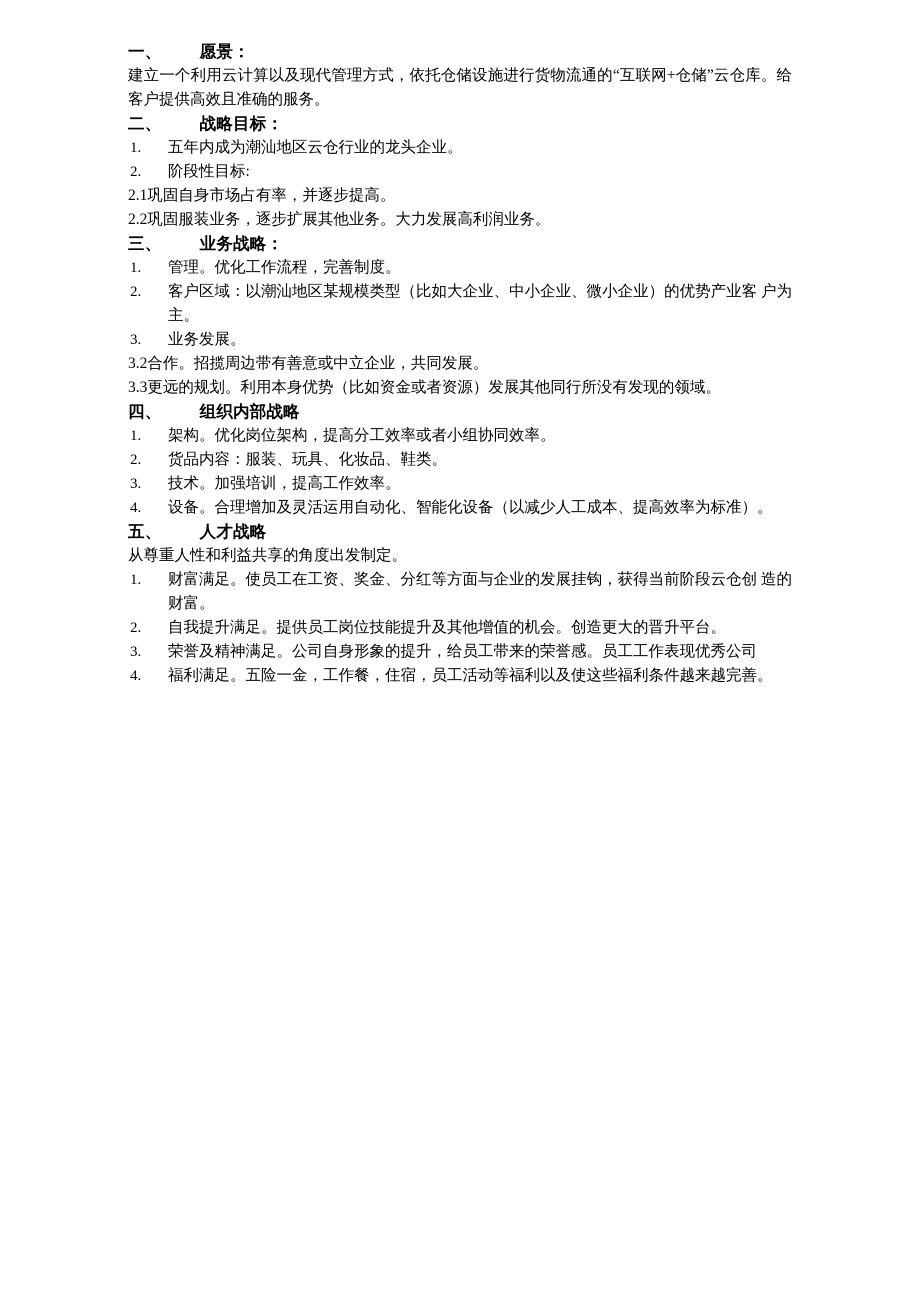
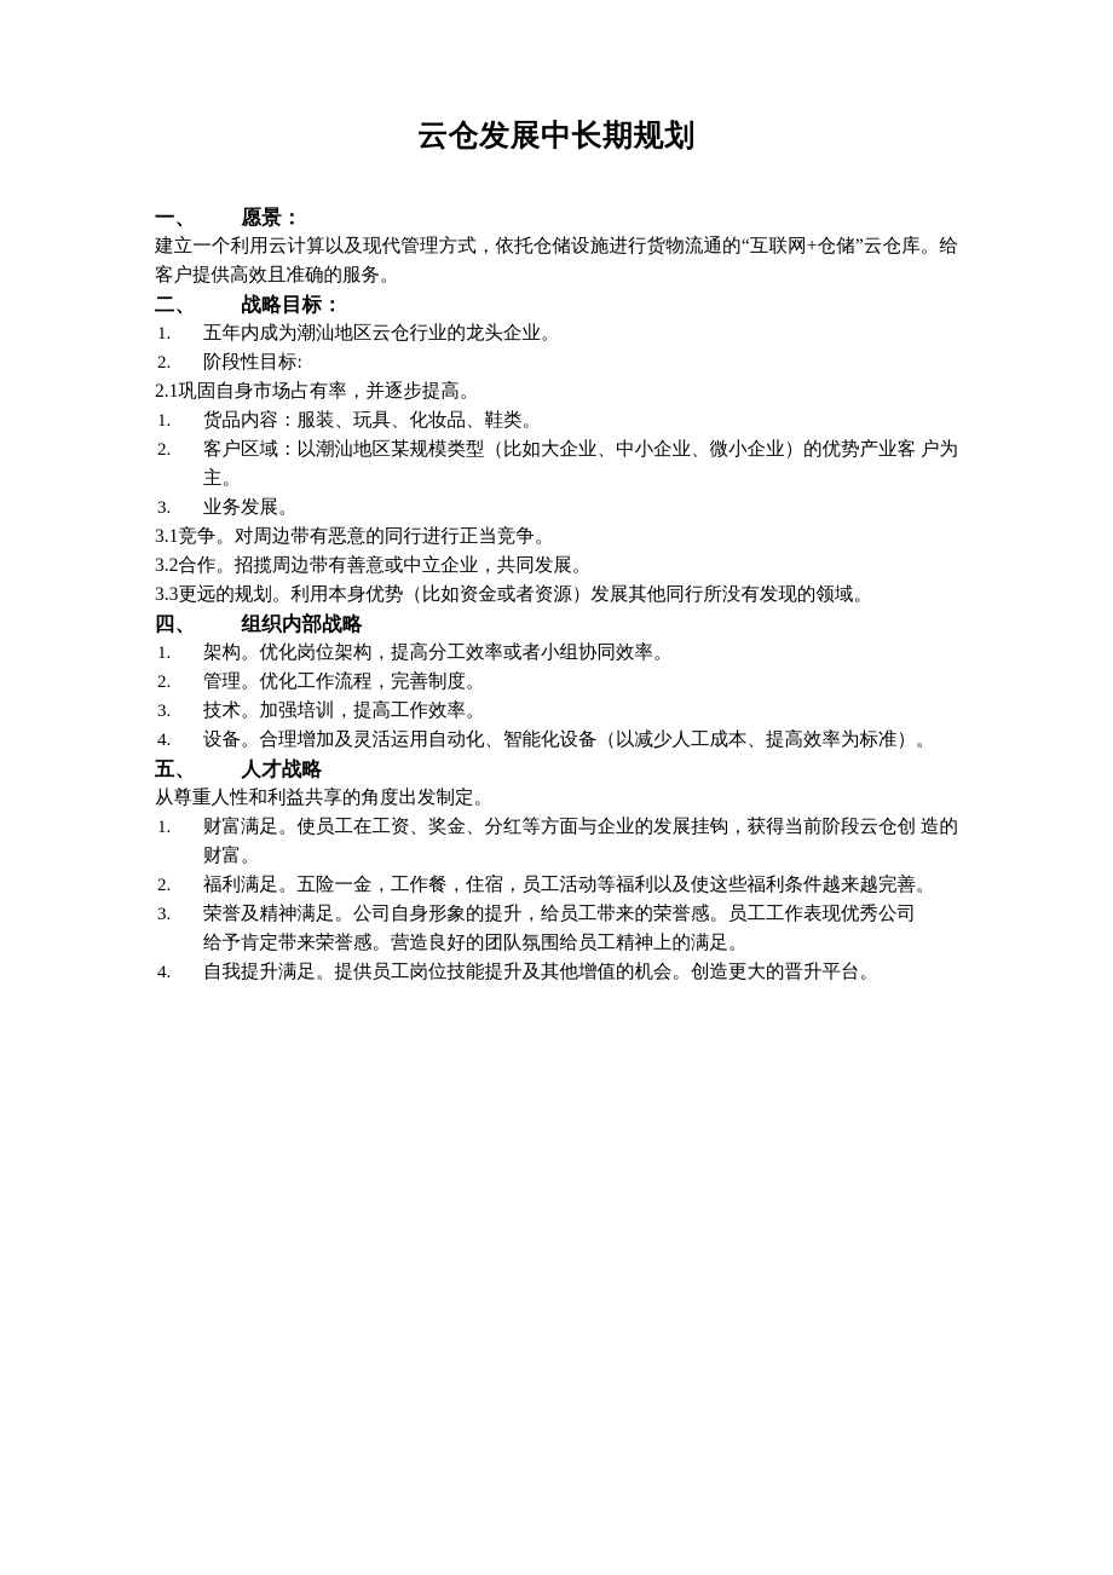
+ 云仓发展中长期规划
  一、 愿景：
  建立一个利用云计算以及现代管理方式，依托仓储设施进行货物流通的“互联网+仓储”云仓库。给客户提供高效且准确的服务。
  二、 战略目标：
  1.
  五年内成为潮汕地区云仓行业的龙头企业。
  2.
  阶段性目标:
  2.1巩固自身市场占有率，并逐步提高。
- 2.2巩固服装业务，逐步扩展其他业务。大力发展高利润业务。
- 三、 业务战略：
  1.
- 管理。优化工作流程，完善制度。
+ 货品内容：服装、玩具、化妆品、鞋类。
  2.
  客户区域：以潮汕地区某规模类型（比如大企业、中小企业、微小企业）的优势产业客 户为主。
  3.
  业务发展。
+ 3.1竞争。对周边带有恶意的同行进行正当竞争。
  3.2合作。招揽周边带有善意或中立企业，共同发展。
  3.3更远的规划。利用本身优势（比如资金或者资源）发展其他同行所没有发现的领域。
  四、 组织内部战略
  1.
  架构。优化岗位架构，提高分工效率或者小组协同效率。
  2.
- 货品内容：服装、玩具、化妆品、鞋类。
+ 管理。优化工作流程，完善制度。
  3.
  技术。加强培训，提高工作效率。
  4.
  设备。合理增加及灵活运用自动化、智能化设备（以减少人工成本、提高效率为标准）。
  五、 人才战略
  从尊重人性和利益共享的角度出发制定。
  1.
  财富满足。使员工在工资、奖金、分红等方面与企业的发展挂钩，获得当前阶段云仓创 造的财富。
  2.
- 自我提升满足。提供员工岗位技能提升及其他增值的机会。创造更大的晋升平台。
+ 福利满足。五险一金，工作餐，住宿，员工活动等福利以及使这些福利条件越来越完善。
  3.
  荣誉及精神满足。公司自身形象的提升，给员工带来的荣誉感。员工工作表现优秀公司
+ 给予肯定带来荣誉感。营造良好的团队氛围给员工精神上的满足。
  4.
- 福利满足。五险一金，工作餐，住宿，员工活动等福利以及使这些福利条件越来越完善。
+ 自我提升满足。提供员工岗位技能提升及其他增值的机会。创造更大的晋升平台。
